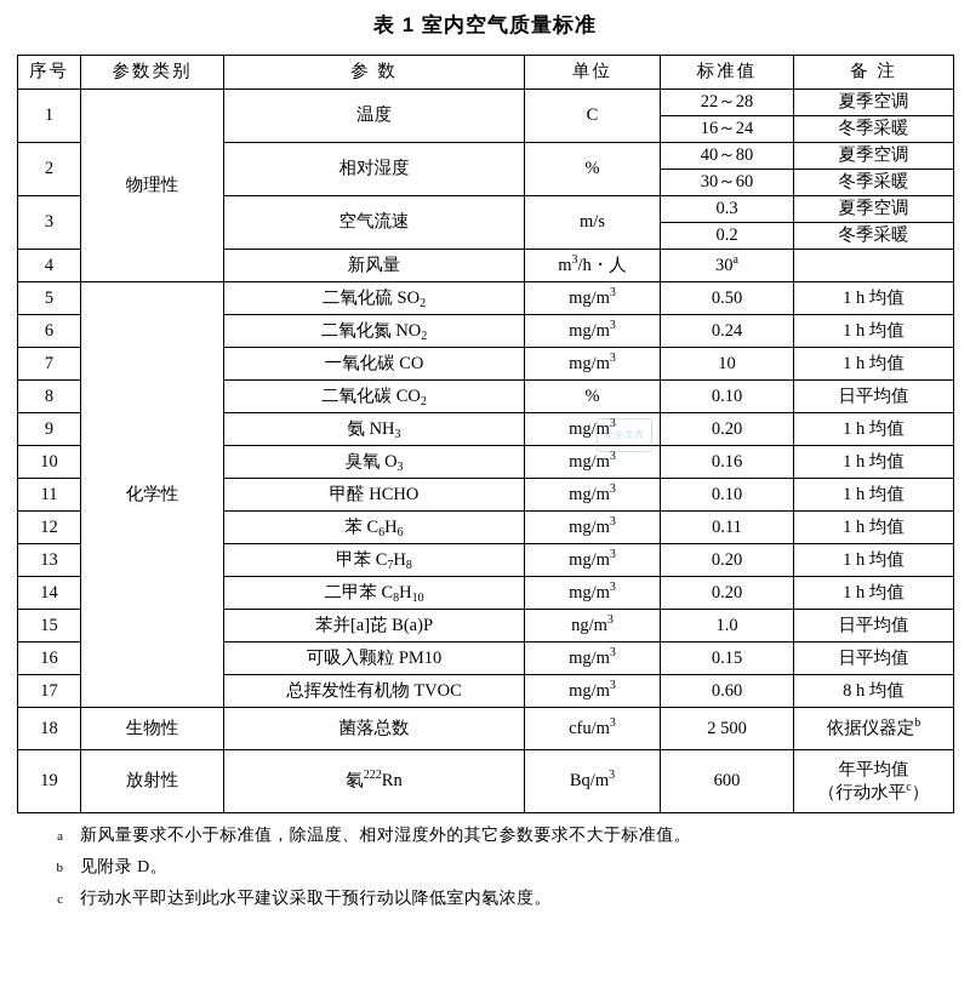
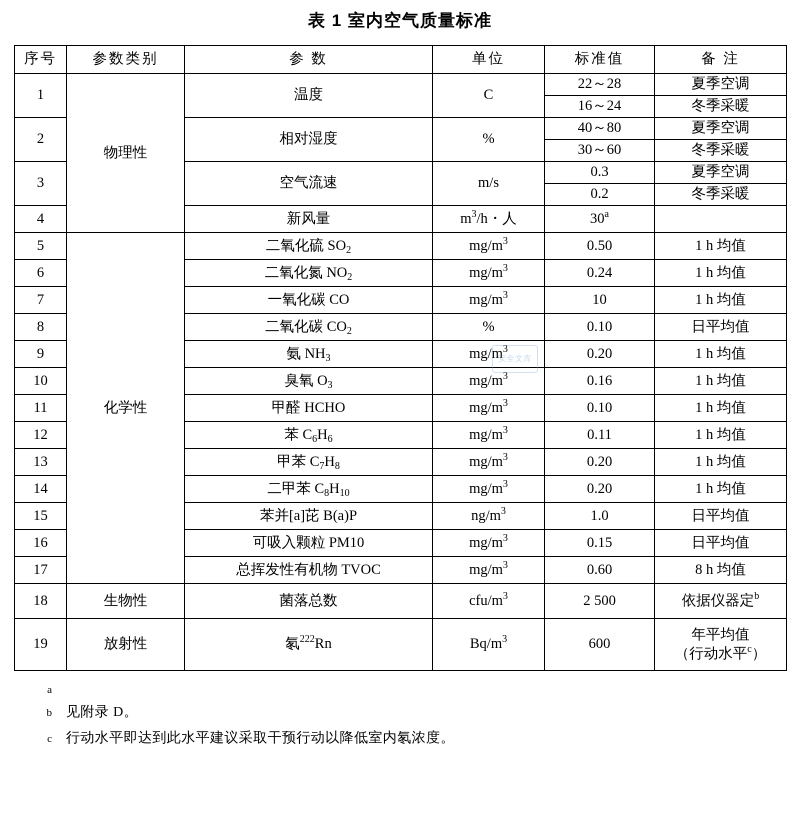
  表 1 室内空气质量标准
  序号	参数类别	参 数	单位	标准值	备 注
  1	物理性	温度	C	22～28	夏季空调
  16～24	冬季采暖
  2	相对湿度	%	40～80	夏季空调
  30～60	冬季采暖
  3	空气流速	m/s	0.3	夏季空调
  0.2	冬季采暖
  4	新风量	m3/h・人	30a
  5	化学性	二氧化硫 SO2	mg/m3	0.50	1 h 均值
  6	二氧化氮 NO2	mg/m3	0.24	1 h 均值
  7	一氧化碳 CO	mg/m3	10	1 h 均值
  8	二氧化碳 CO2	%	0.10	日平均值
  9	氨 NH3	mg/m3	0.20	1 h 均值
  10	臭氧 O3	mg/m3	0.16	1 h 均值
  11	甲醛 HCHO	mg/m3	0.10	1 h 均值
  12	苯 C6H6	mg/m3	0.11	1 h 均值
  13	甲苯 C7H8	mg/m3	0.20	1 h 均值
  14	二甲苯 C8H10	mg/m3	0.20	1 h 均值
  15	苯并[a]芘 B(a)P	ng/m3	1.0	日平均值
  16	可吸入颗粒 PM10	mg/m3	0.15	日平均值
  17	总挥发性有机物 TVOC	mg/m3	0.60	8 h 均值
  18	生物性	菌落总数	cfu/m3	2 500	依据仪器定b
  19	放射性	氡222Rn	Bq/m3	600	年平均值（行动水平c）
  a
- 新风量要求不小于标准值，除温度、相对湿度外的其它参数要求不大于标准值。
  b
  见附录 D。
  c
  行动水平即达到此水平建议采取干预行动以降低室内氡浓度。
  安全文库
